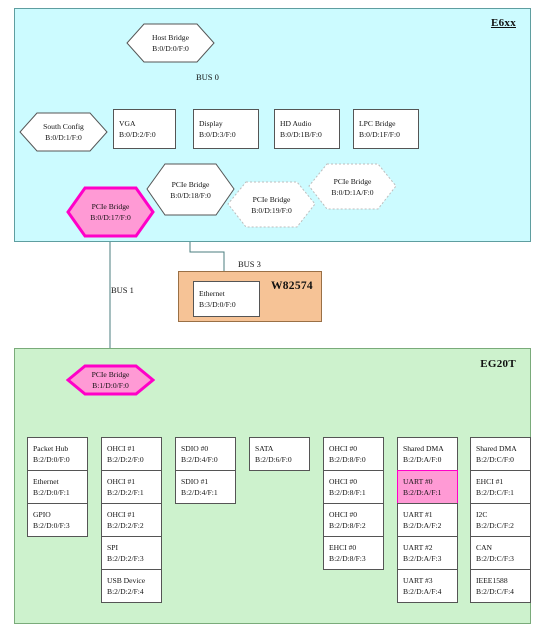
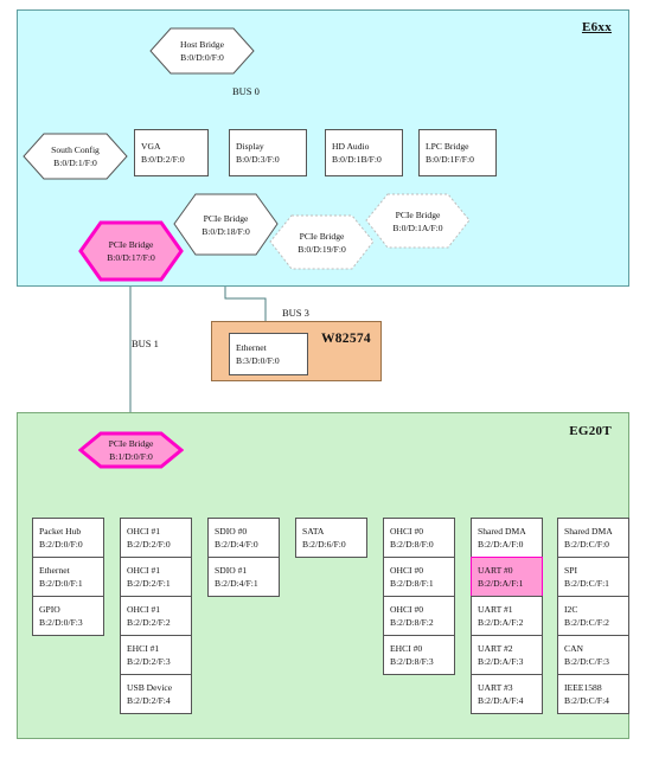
  E6xx
  BUS 0
  BUS 1
  BUS 3
  Host Bridge
  B:0/D:0/F:0
  South Config
  B:0/D:1/F:0
  VGA
  B:0/D:2/F:0
  Display
  B:0/D:3/F:0
  HD Audio
  B:0/D:1B/F:0
  LPC Bridge
  B:0/D:1F/F:0
  PCIe Bridge
  B:0/D:18/F:0
  PCIe Bridge
  B:0/D:19/F:0
  PCIe Bridge
  B:0/D:1A/F:0
  PCIe Bridge
  B:0/D:17/F:0
  W82574
  Ethernet
  B:3/D:0/F:0
  EG20T
  PCIe Bridge
  B:1/D:0/F:0
  Packet Hub
  B:2/D:0/F:0
  Ethernet
  B:2/D:0/F:1
  GPIO
  B:2/D:0/F:3
  OHCI #1
  B:2/D:2/F:0
  OHCI #1
  B:2/D:2/F:1
  OHCI #1
  B:2/D:2/F:2
- SPI
+ EHCI #1
  B:2/D:2/F:3
  USB Device
  B:2/D:2/F:4
  SDIO #0
  B:2/D:4/F:0
  SDIO #1
  B:2/D:4/F:1
  SATA
  B:2/D:6/F:0
  OHCI #0
  B:2/D:8/F:0
  OHCI #0
  B:2/D:8/F:1
  OHCI #0
  B:2/D:8/F:2
  EHCI #0
  B:2/D:8/F:3
  Shared DMA
  B:2/D:A/F:0
  UART #0
  B:2/D:A/F:1
  UART #1
  B:2/D:A/F:2
  UART #2
  B:2/D:A/F:3
  UART #3
  B:2/D:A/F:4
  Shared DMA
  B:2/D:C/F:0
- EHCI #1
+ SPI
  B:2/D:C/F:1
  I2C
  B:2/D:C/F:2
  CAN
  B:2/D:C/F:3
  IEEE1588
  B:2/D:C/F:4
